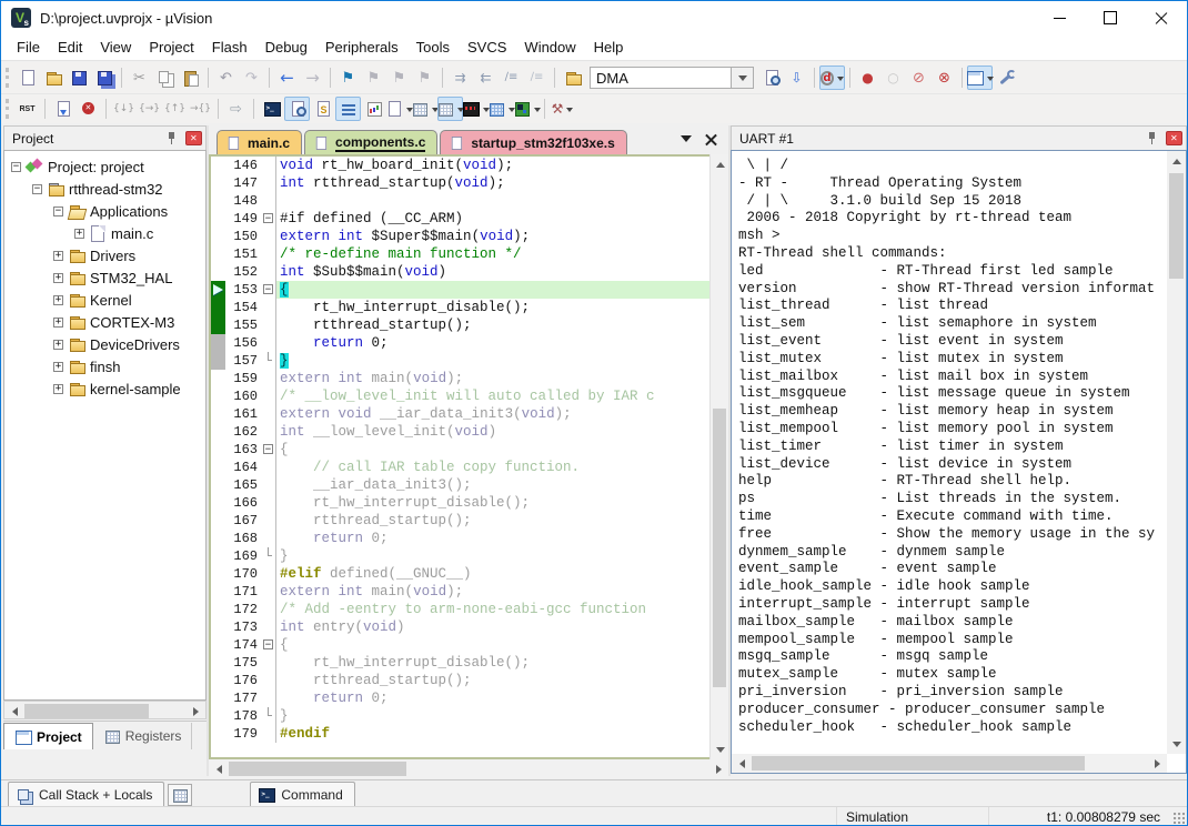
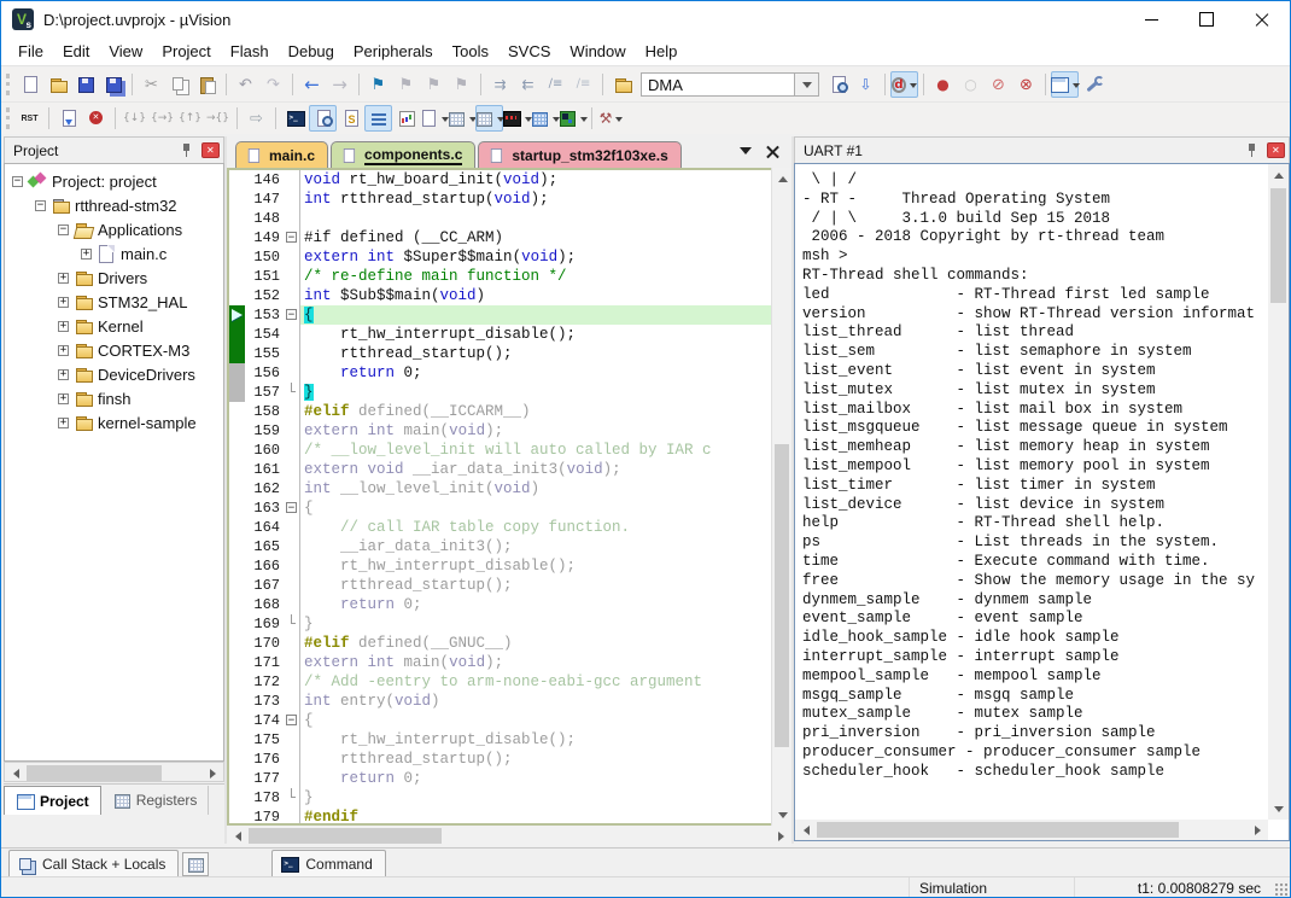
  D:\project.uvprojx - µVision
  File
  Edit
  View
  Project
  Flash
  Debug
  Peripherals
  Tools
  SVCS
  Window
  Help
  ✂
  ↶
  ↷
  ←
  →
  ⚑
  ⚑
  ⚑
  ⚑
  ⇉
  ⇇
  ∕≡
  ∕≡
  DMA
  ⇩
  d
  ●
  ○
  ⊘
  ⊗
  {↓}
  {→}
  {↑}
  →{}
  ⇨
  ⚒
  Project
  −
  Project: project
  −
  rtthread-stm32
  −
  Applications
  +
  main.c
  +
  Drivers
  +
  STM32_HAL
  +
  Kernel
  +
  CORTEX-M3
  +
  DeviceDrivers
  +
  finsh
  +
  kernel-sample
  Project
  Registers
  main.c
  components.c
  startup_stm32f103xe.s
  146
  void rt_hw_board_init(void);
  147
  int rtthread_startup(void);
  148
  149
  −
  #if defined (__CC_ARM)
  150
  extern int $Super$$main(void);
  151
  /* re-define main function */
  152
  int $Sub$$main(void)
  153
  −
  {
  154
  rt_hw_interrupt_disable();
  155
  rtthread_startup();
  156
  return 0;
  157
  }
+ 158
+ #elif defined(__ICCARM__)
  159
  extern int main(void);
  160
  /* __low_level_init will auto called by IAR c
  161
  extern void __iar_data_init3(void);
  162
  int __low_level_init(void)
  163
  −
  {
  164
  // call IAR table copy function.
  165
  __iar_data_init3();
  166
  rt_hw_interrupt_disable();
  167
  rtthread_startup();
  168
  return 0;
  169
  }
  170
  #elif defined(__GNUC__)
  171
  extern int main(void);
  172
- /* Add -eentry to arm-none-eabi-gcc function
+ /* Add -eentry to arm-none-eabi-gcc argument
  173
  int entry(void)
  174
  −
  {
  175
  rt_hw_interrupt_disable();
  176
  rtthread_startup();
  177
  return 0;
  178
  }
  179
  #endif
  UART #1
  \ | /
  - RT - Thread Operating System
  / | \ 3.1.0 build Sep 15 2018
  2006 - 2018 Copyright by rt-thread team
  msh >
  RT-Thread shell commands:
  led - RT-Thread first led sample
  version - show RT-Thread version informat
  list_thread - list thread
  list_sem - list semaphore in system
  list_event - list event in system
  list_mutex - list mutex in system
  list_mailbox - list mail box in system
  list_msgqueue - list message queue in system
  list_memheap - list memory heap in system
  list_mempool - list memory pool in system
  list_timer - list timer in system
  list_device - list device in system
  help - RT-Thread shell help.
  ps - List threads in the system.
  time - Execute command with time.
  free - Show the memory usage in the sy
  dynmem_sample - dynmem sample
  event_sample - event sample
  idle_hook_sample - idle hook sample
  interrupt_sample - interrupt sample
- mailbox_sample - mailbox sample
  mempool_sample - mempool sample
  msgq_sample - msgq sample
  mutex_sample - mutex sample
  pri_inversion - pri_inversion sample
  producer_consumer - producer_consumer sample
  scheduler_hook - scheduler_hook sample
  Call Stack + Locals
  Command
  Simulation
  t1: 0.00808279 sec
